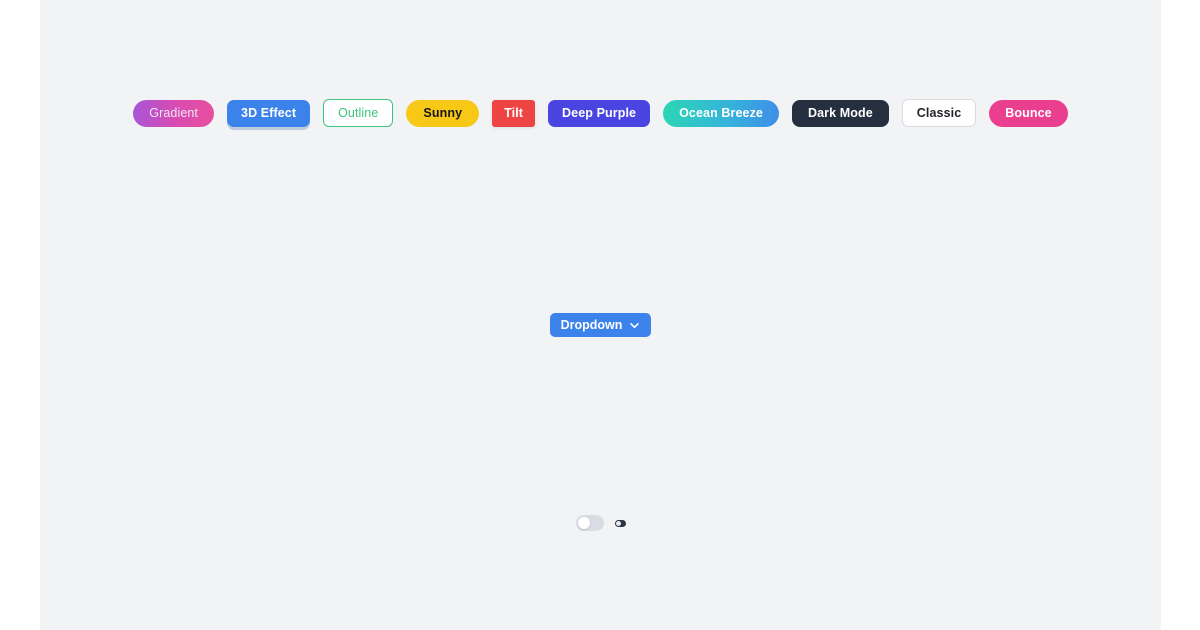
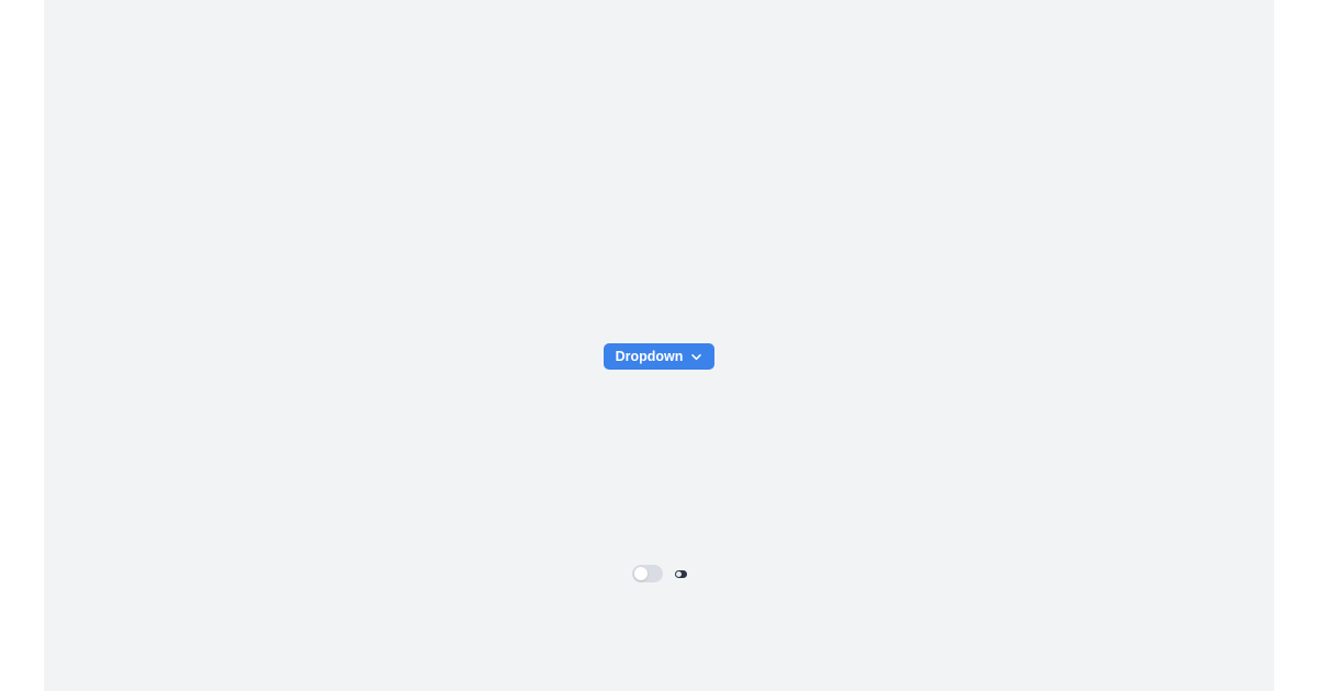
- Gradient
- 3D Effect
- Outline
- Sunny
- Tilt
- Deep Purple
- Ocean Breeze
- Dark Mode
- Classic
- Bounce
  Dropdown
